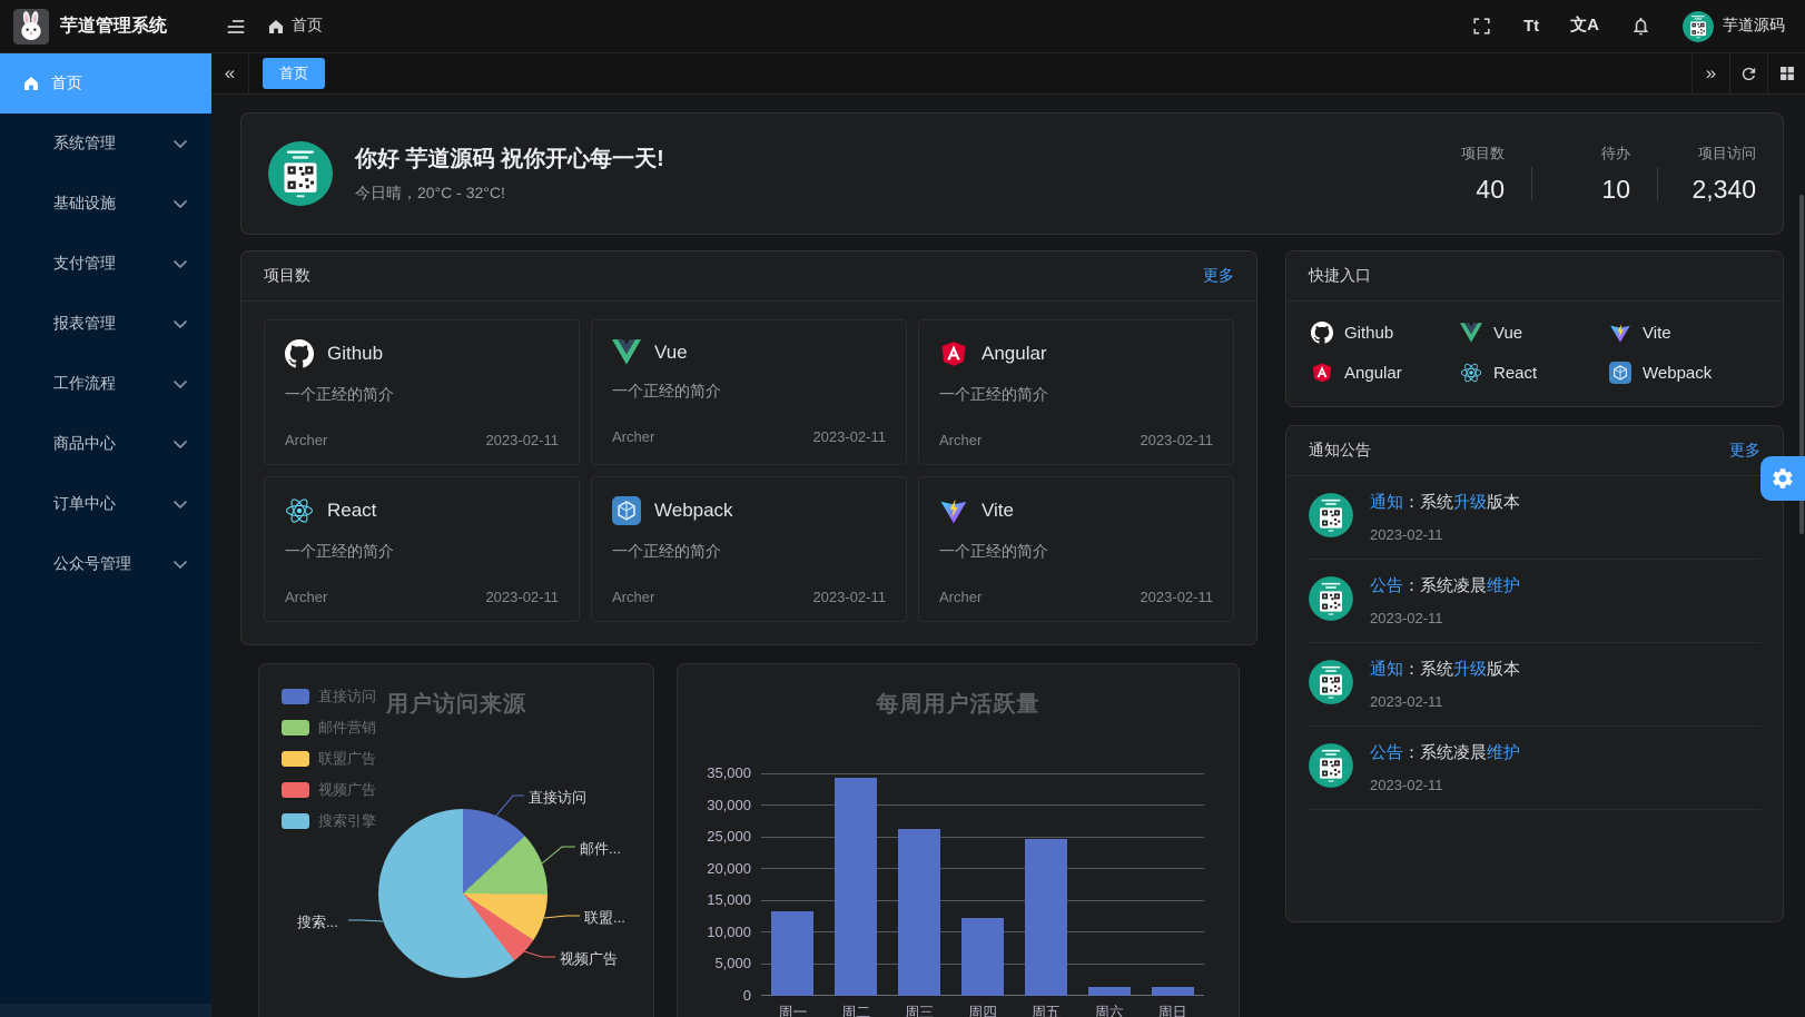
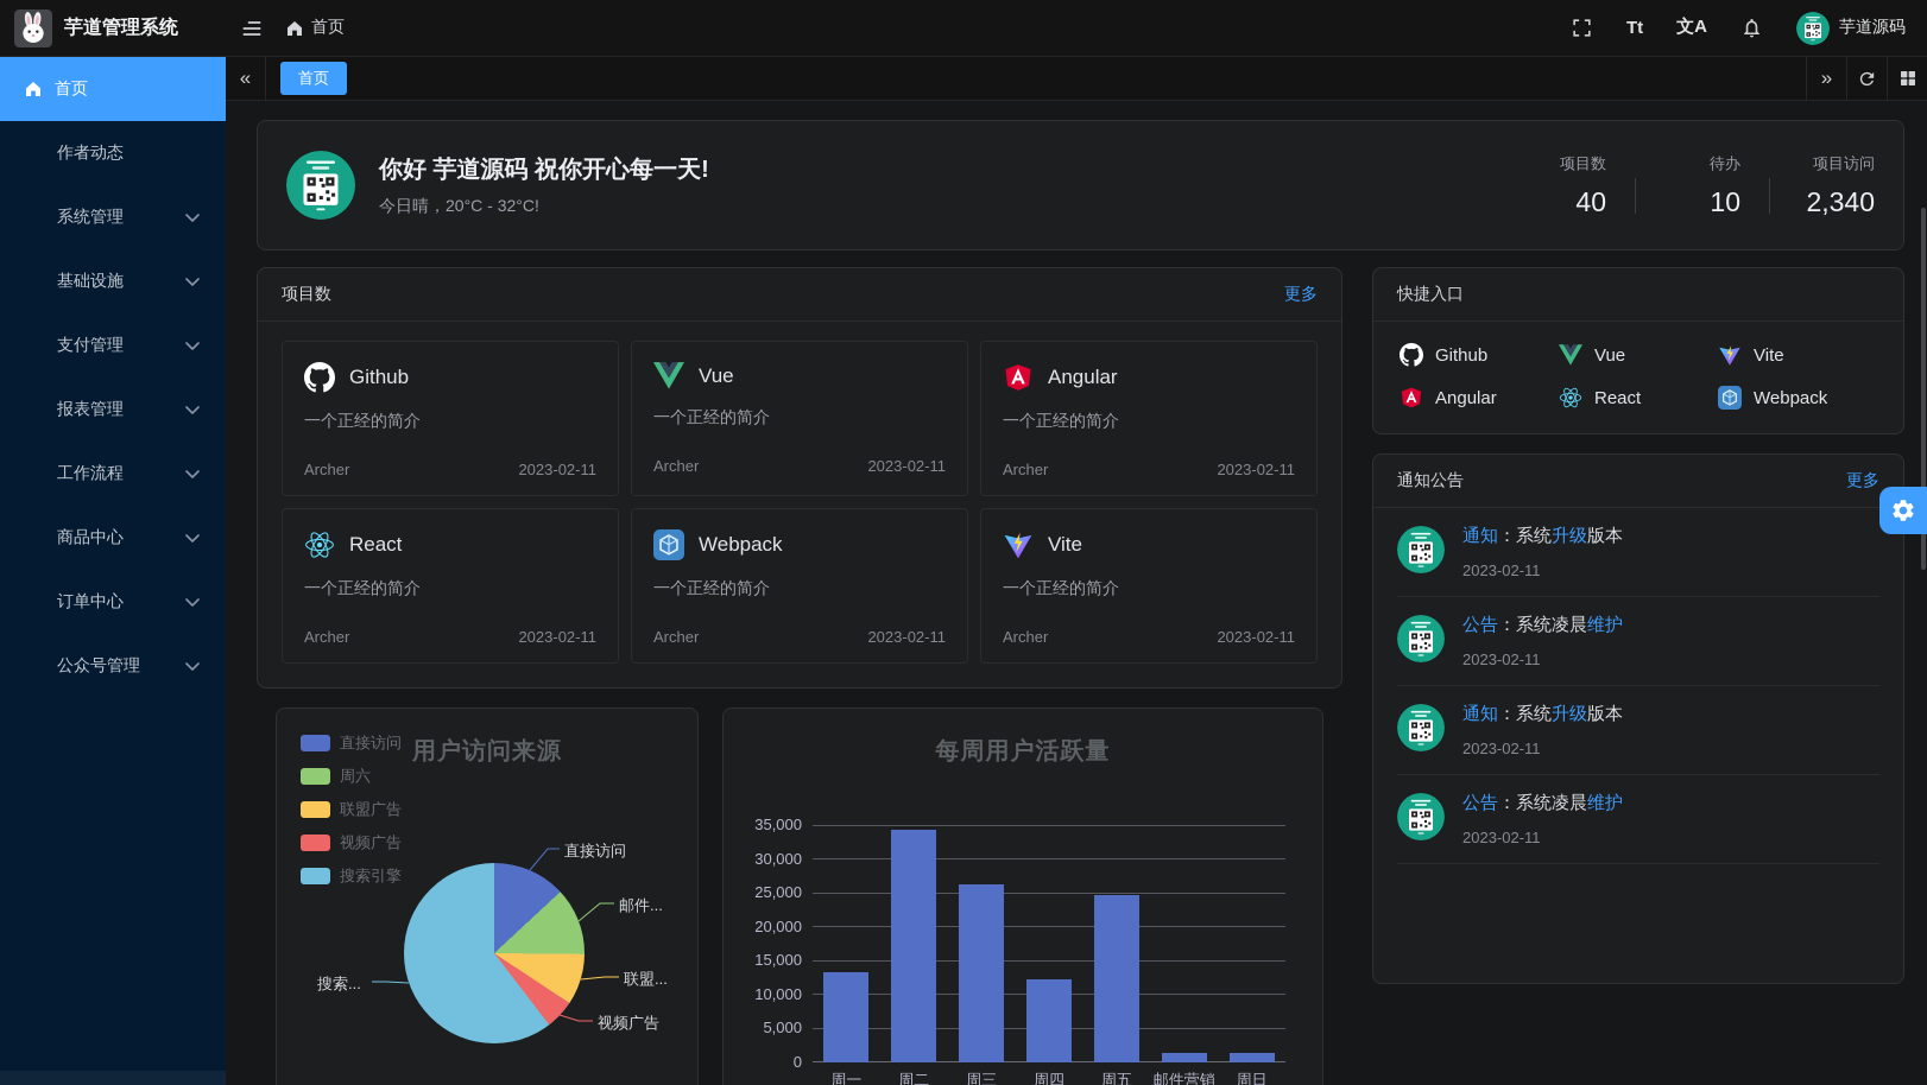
  芋道管理系统
  首页
  Tt
  文A
  芋道源码
  首页
+ 作者动态
  系统管理
  基础设施
  支付管理
  报表管理
  工作流程
  商品中心
  订单中心
  公众号管理
  «
  首页
  »
  你好 芋道源码 祝你开心每一天!
  今日晴，20°C - 32°C!
  项目数
  40
  待办
  10
  项目访问
  2,340
  项目数
  更多
  Github
  一个正经的简介
  Archer
  2023-02-11
  Vue
  一个正经的简介
  Archer
  2023-02-11
  Angular
  一个正经的简介
  Archer
  2023-02-11
  React
  一个正经的简介
  Archer
  2023-02-11
  Webpack
  一个正经的简介
  Archer
  2023-02-11
  Vite
  一个正经的简介
  Archer
  2023-02-11
  用户访问来源
  直接访问
- 邮件营销
+ 周六
  联盟广告
  视频广告
  搜索引擎
  直接访问
  邮件...
  联盟...
  视频广告
  搜索...
  每周用户活跃量
  35,000
  30,000
  25,000
  20,000
  15,000
  10,000
  5,000
  0
  周一
  周二
  周三
  周四
  周五
- 周六
+ 邮件营销
  周日
  快捷入口
  Github
  Vue
  Vite
  Angular
  React
  Webpack
  通知公告
  更多
  通知：系统升级版本
  2023-02-11
  公告：系统凌晨维护
  2023-02-11
  通知：系统升级版本
  2023-02-11
  公告：系统凌晨维护
  2023-02-11
